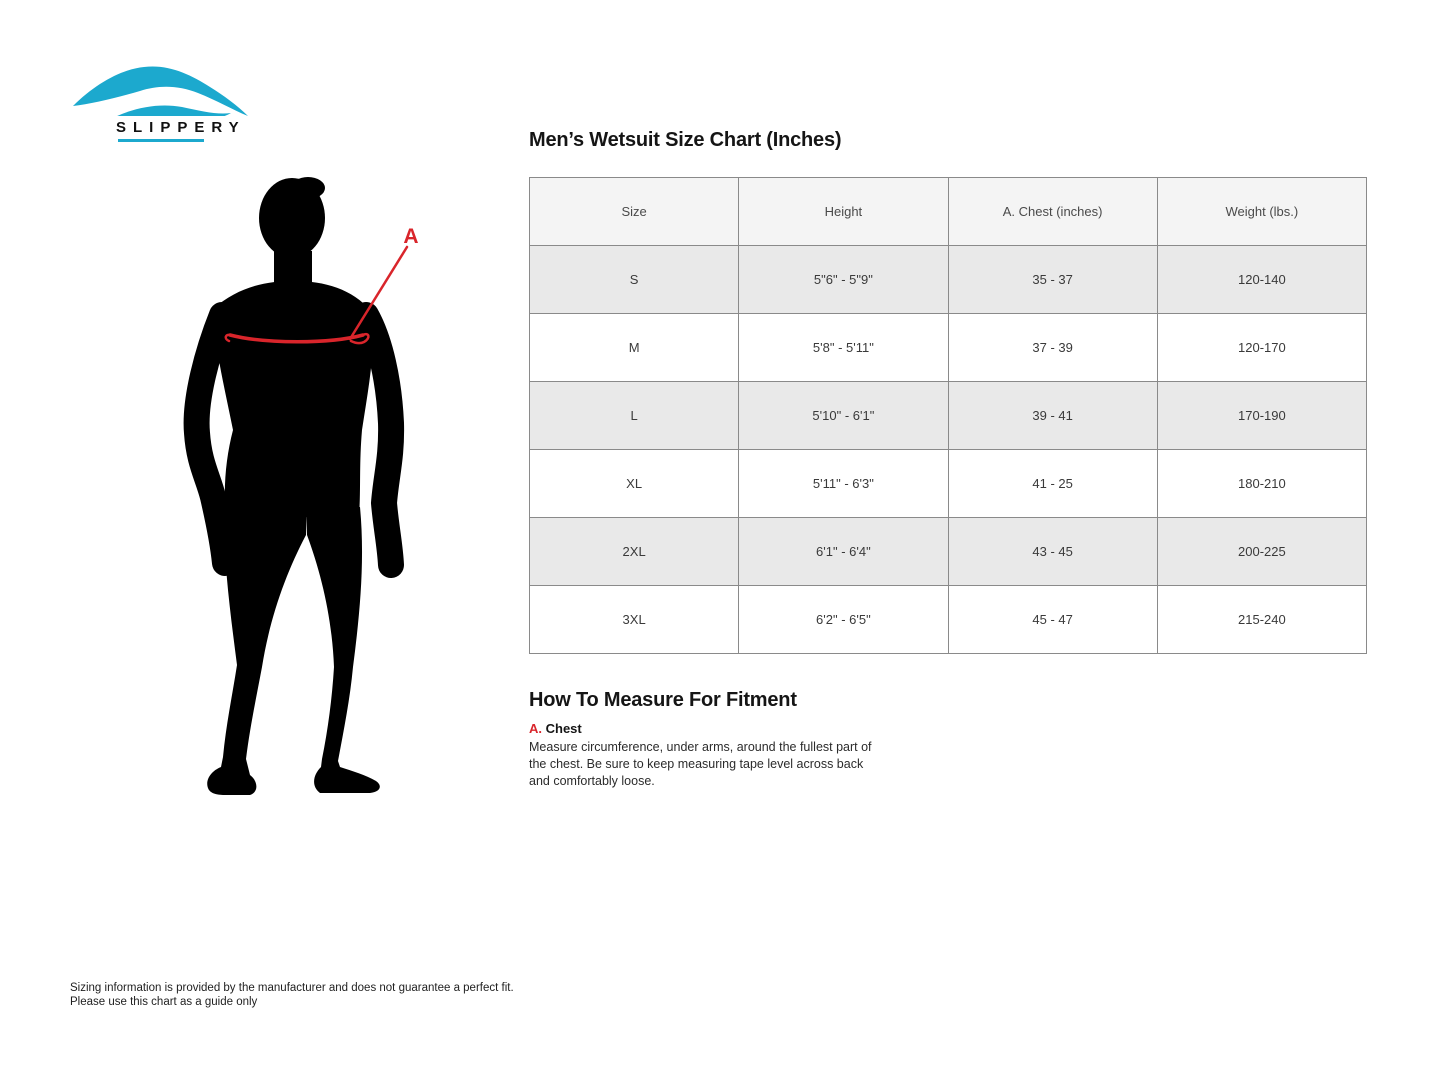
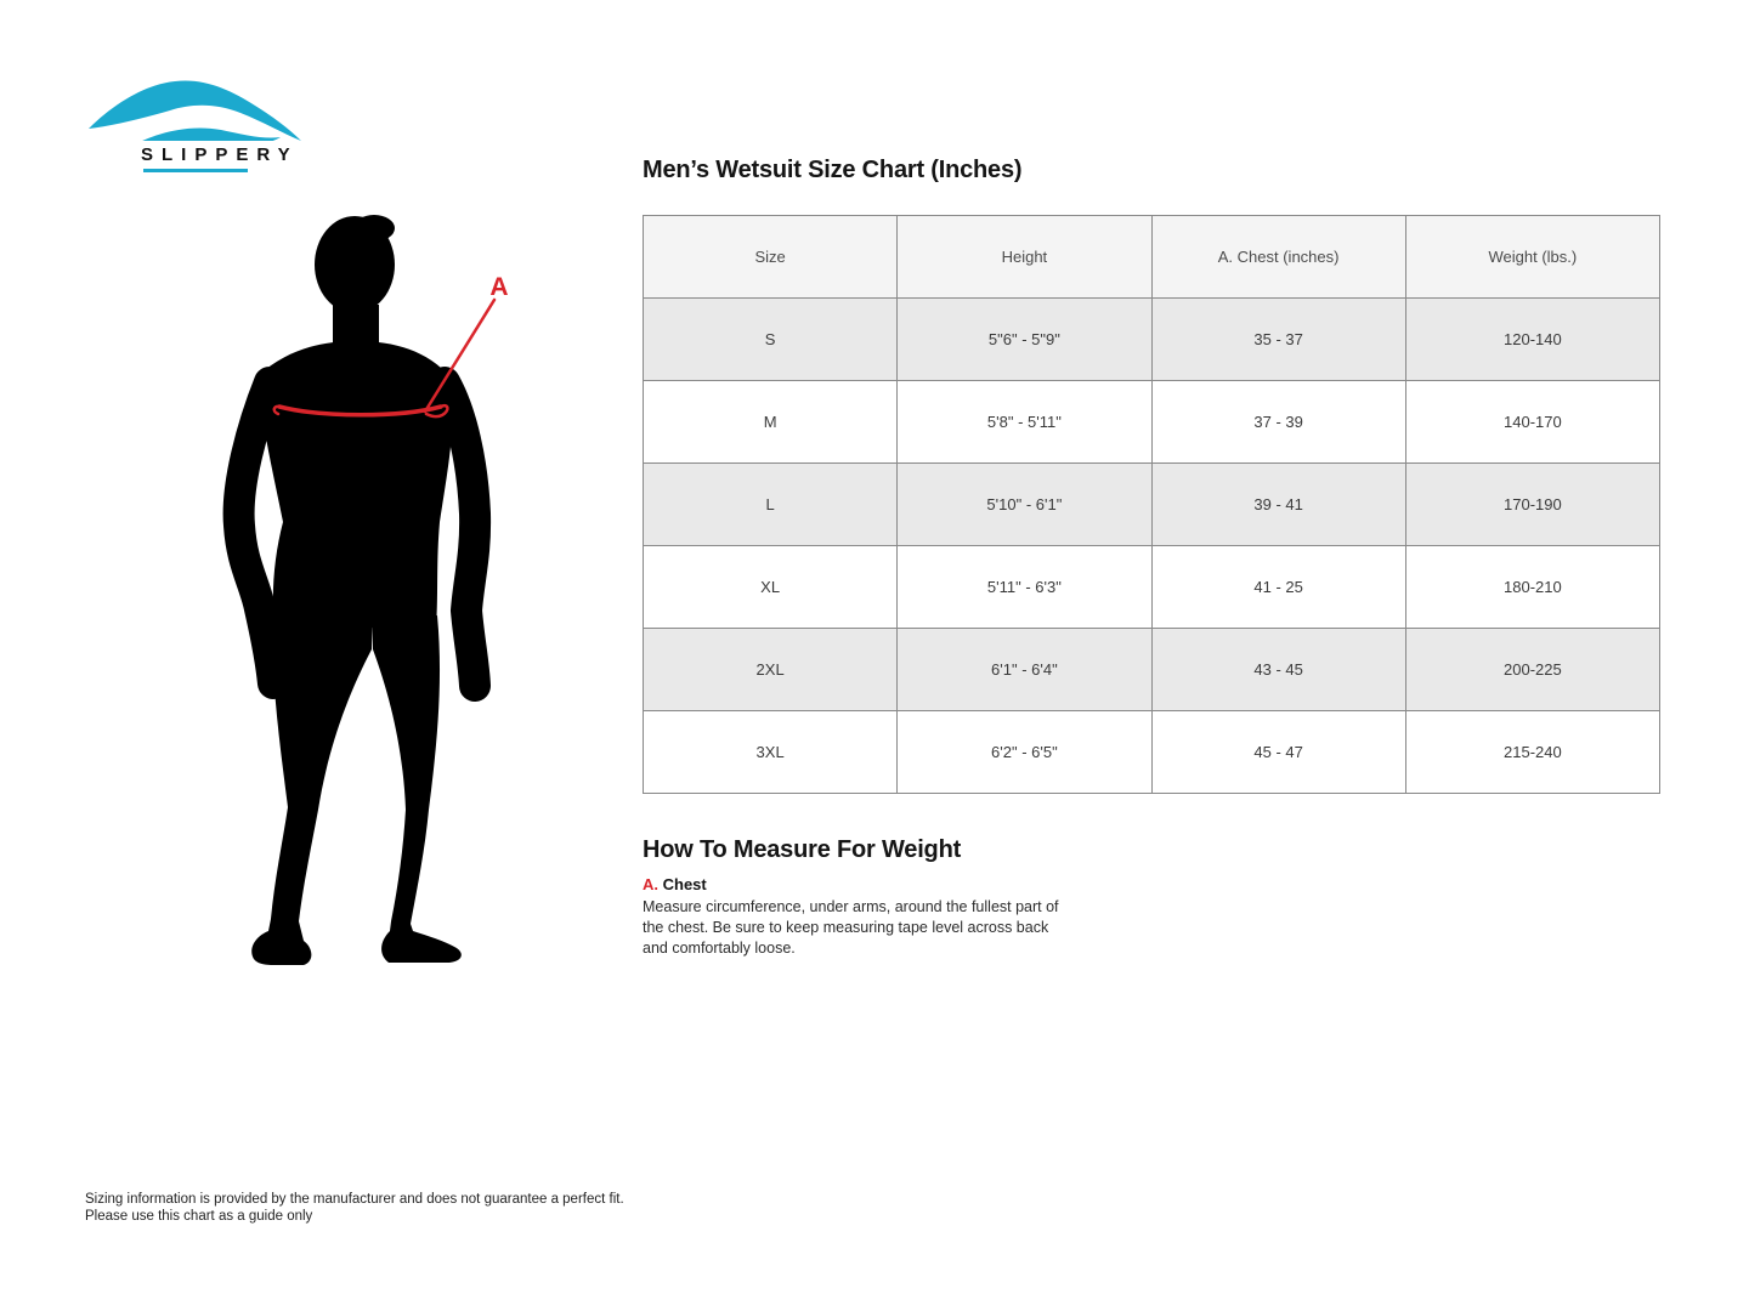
  SLIPPERY
  A
  Men’s Wetsuit Size Chart (Inches)
  Size	Height	A. Chest (inches)	Weight (lbs.)
  S	5"6" - 5"9"	35 - 37	120-140
- M	5'8" - 5'11"	37 - 39	120-170
+ M	5'8" - 5'11"	37 - 39	140-170
  L	5'10" - 6'1"	39 - 41	170-190
  XL	5'11" - 6'3"	41 - 25	180-210
  2XL	6'1" - 6'4"	43 - 45	200-225
  3XL	6'2" - 6'5"	45 - 47	215-240
- How To Measure For Fitment
+ How To Measure For Weight
  A. Chest
  Measure circumference, under arms, around the fullest part of the chest. Be sure to keep measuring tape level across back and comfortably loose.
  Sizing information is provided by the manufacturer and does not guarantee a perfect fit.
  Please use this chart as a guide only
